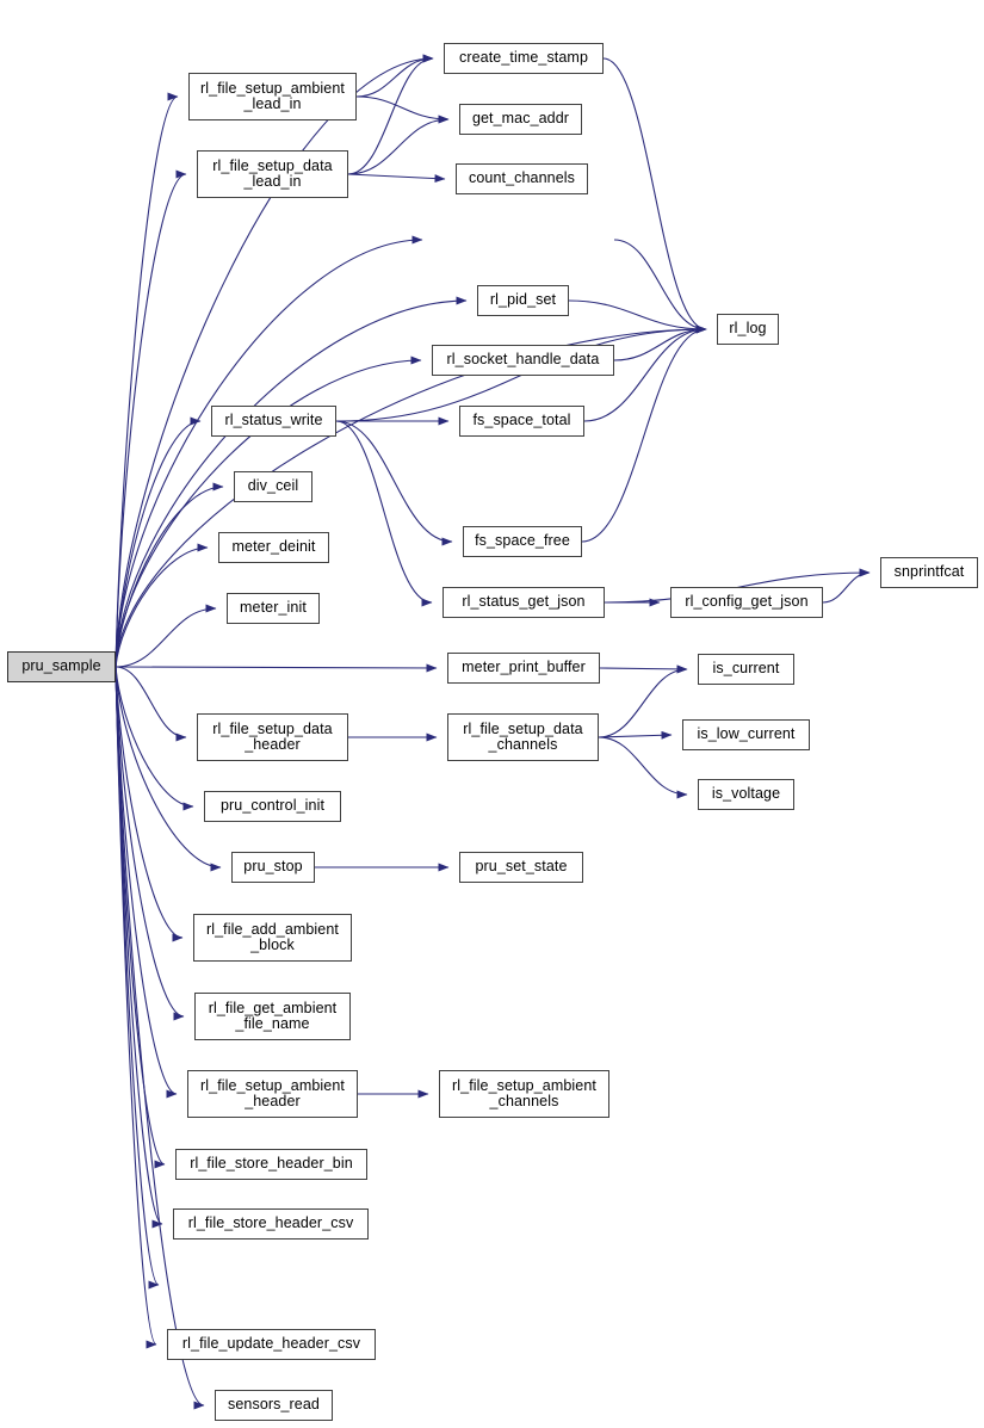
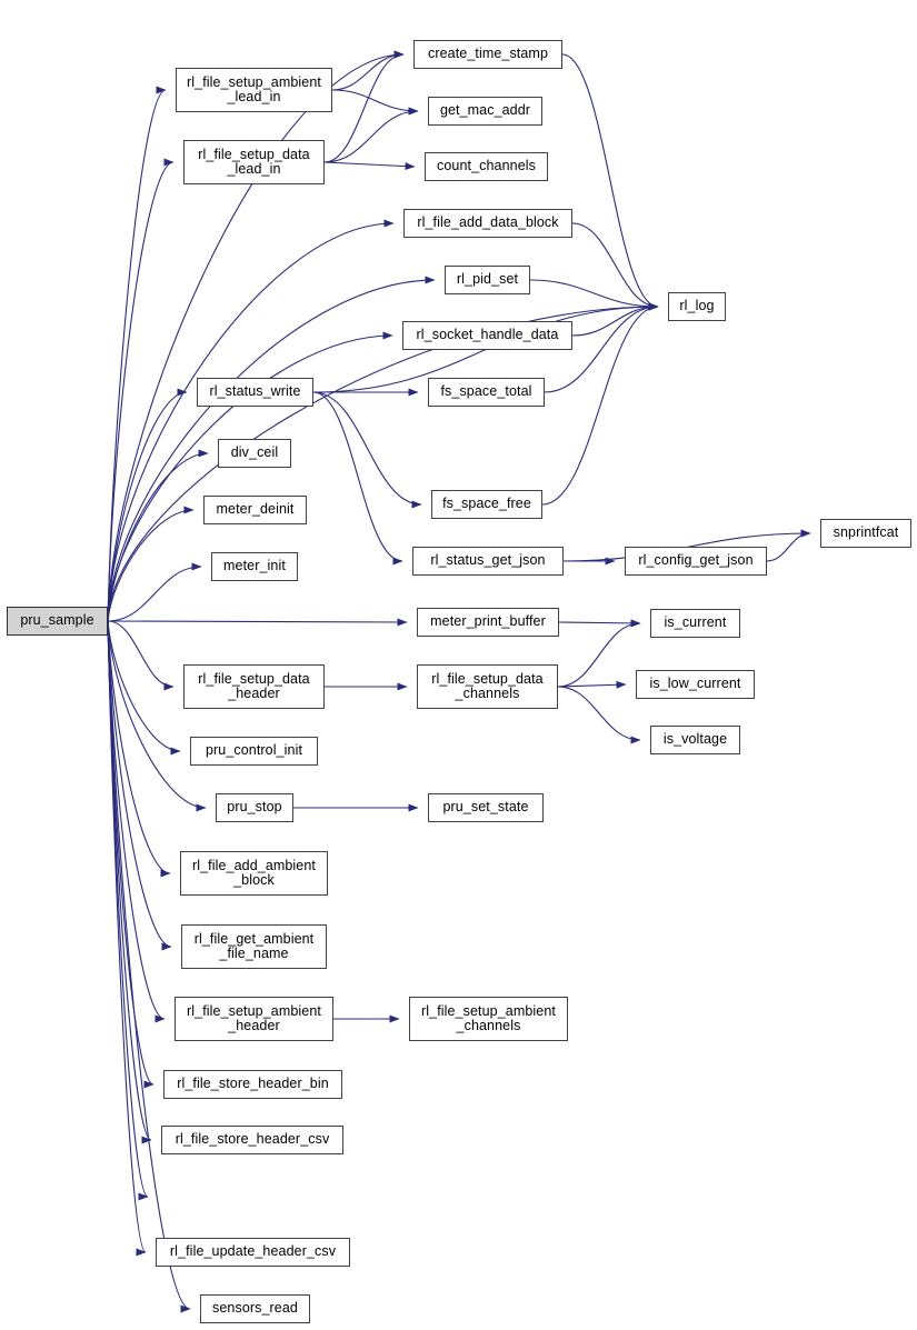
  pru_sample
  create_time_stamp
  rl_file_setup_ambient
  _lead_in
  get_mac_addr
  rl_file_setup_data
  _lead_in
  count_channels
+ rl_file_add_data_block
  rl_pid_set
  rl_log
  rl_socket_handle_data
  rl_status_write
  fs_space_total
  div_ceil
  fs_space_free
  meter_deinit
  snprintfcat
  rl_status_get_json
  rl_config_get_json
  meter_init
  meter_print_buffer
  is_current
  rl_file_setup_data
  _header
  rl_file_setup_data
  _channels
  is_low_current
  is_voltage
  pru_control_init
  pru_stop
  pru_set_state
  rl_file_add_ambient
  _block
  rl_file_get_ambient
  _file_name
  rl_file_setup_ambient
  _header
  rl_file_setup_ambient
  _channels
  rl_file_store_header_bin
  rl_file_store_header_csv
  rl_file_update_header_csv
  sensors_read
